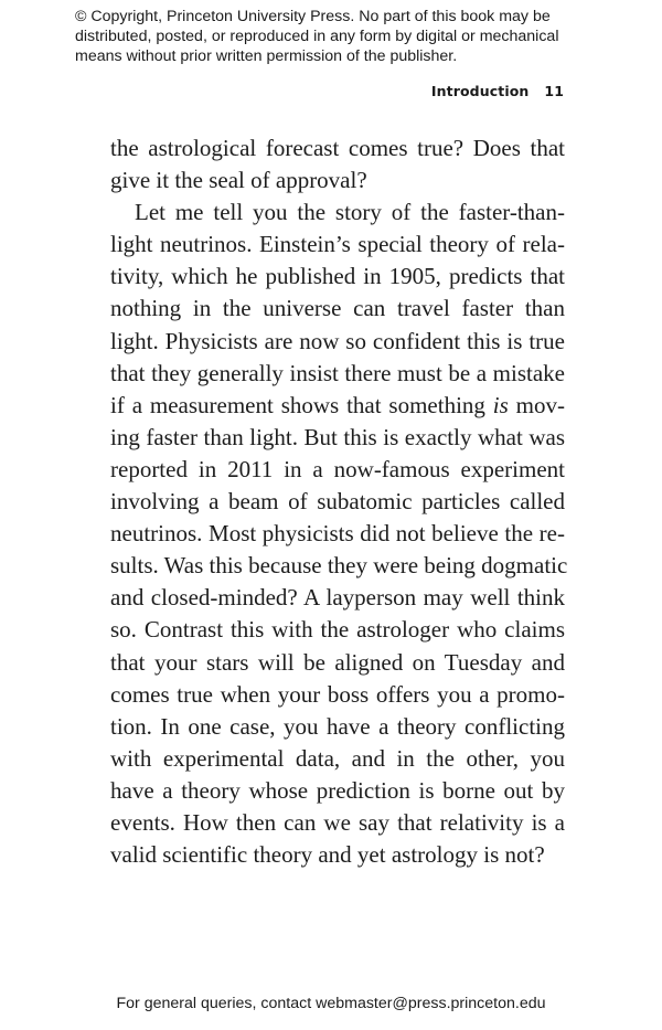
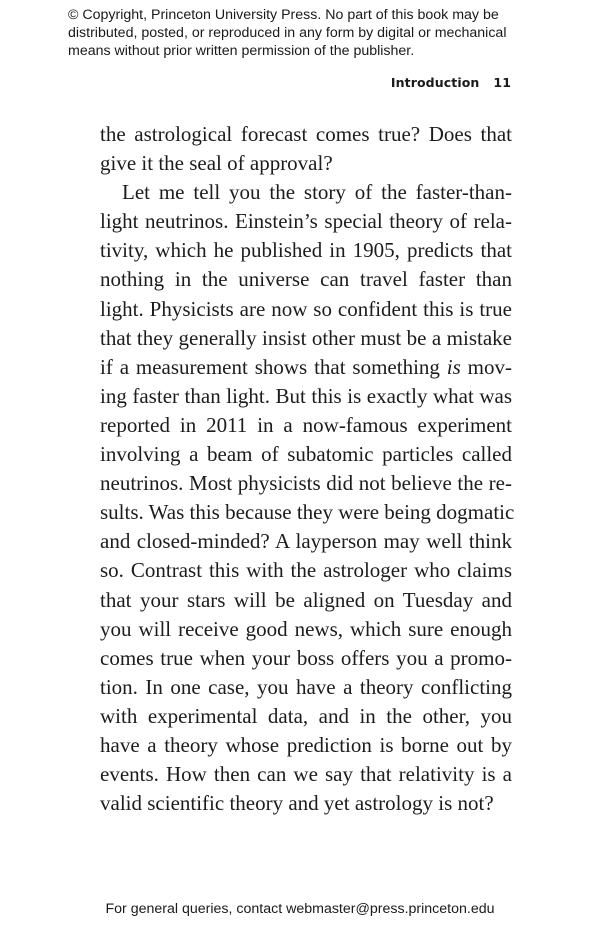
  © Copyright, Princeton University Press. No part of this book may be
  distributed, posted, or reproduced in any form by digital or mechanical
  means without prior written permission of the publisher.
  Introduction 11
  the astrological forecast comes true? Does that
  give it the seal of approval?
  Let me tell you the story of the faster-than-
  light neutrinos. Einstein’s special theory of rela-
  tivity, which he published in 1905, predicts that
  nothing in the universe can travel faster than
  light. Physicists are now so confident this is true
- that they generally insist there must be a mistake
+ that they generally insist other must be a mistake
  if a measurement shows that something is mov-
  ing faster than light. But this is exactly what was
  reported in 2011 in a now-famous experiment
  involving a beam of subatomic particles called
  neutrinos. Most physicists did not believe the re-
  sults. Was this because they were being dogmatic
  and closed-minded? A layperson may well think
  so. Contrast this with the astrologer who claims
  that your stars will be aligned on Tuesday and
+ you will receive good news, which sure enough
  comes true when your boss offers you a promo-
  tion. In one case, you have a theory conflicting
  with experimental data, and in the other, you
  have a theory whose prediction is borne out by
  events. How then can we say that relativity is a
  valid scientific theory and yet astrology is not?
  For general queries, contact webmaster@press.princeton.edu
